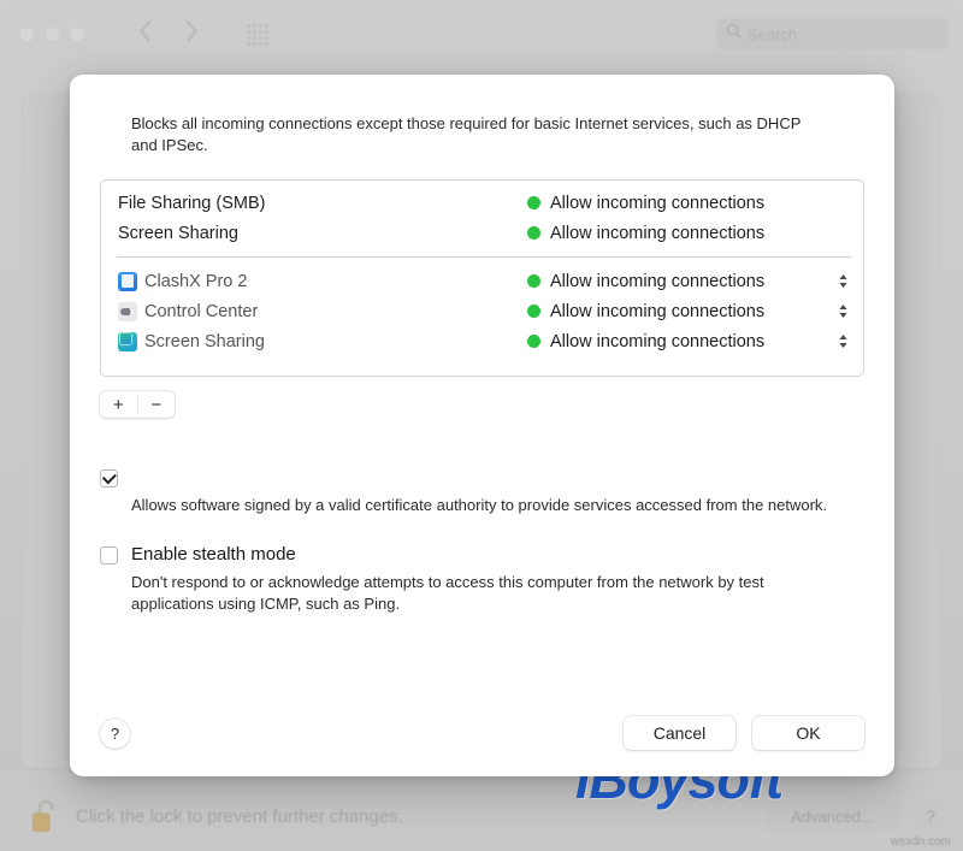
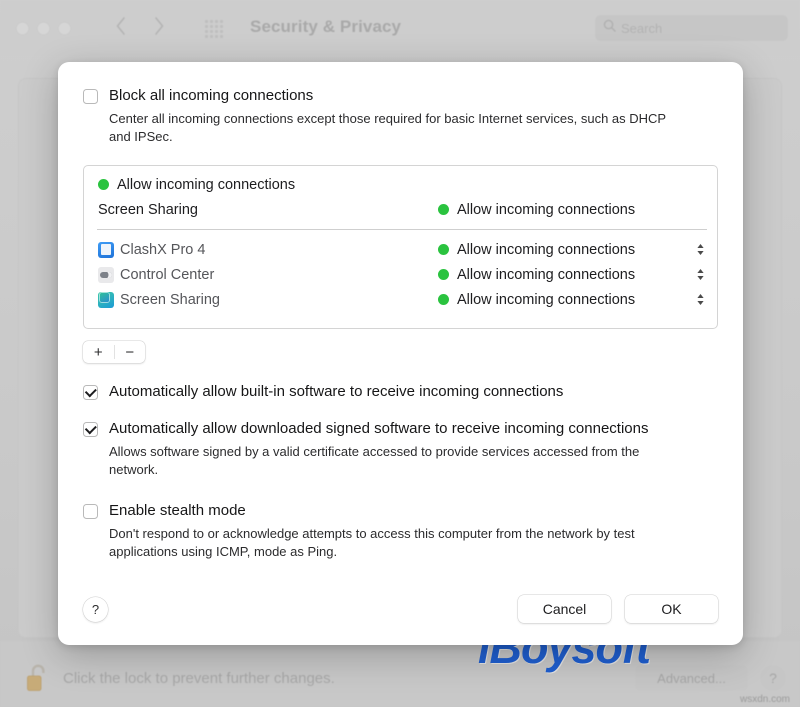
+ Security & Privacy
  Click the lock to prevent further changes.
  Advanced...
  wsxdn.com
  iBoysoft
+ Block all incoming connections
- Blocks all incoming connections except those required for basic Internet services, such as DHCP and IPSec.
+ Center all incoming connections except those required for basic Internet services, such as DHCP and IPSec.
- File Sharing (SMB)
  Allow incoming connections
  Screen Sharing
  Allow incoming connections
- ClashX Pro 2
+ ClashX Pro 4
  Allow incoming connections
  Control Center
  Allow incoming connections
  Screen Sharing
  Allow incoming connections
  +
  −
+ Automatically allow built-in software to receive incoming connections
+ Automatically allow downloaded signed software to receive incoming connections
- Allows software signed by a valid certificate authority to provide services accessed from the network.
+ Allows software signed by a valid certificate accessed to provide services accessed from the network.
  Enable stealth mode
- Don't respond to or acknowledge attempts to access this computer from the network by test applications using ICMP, such as Ping.
+ Don't respond to or acknowledge attempts to access this computer from the network by test applications using ICMP, mode as Ping.
  ?
  Cancel
  OK
